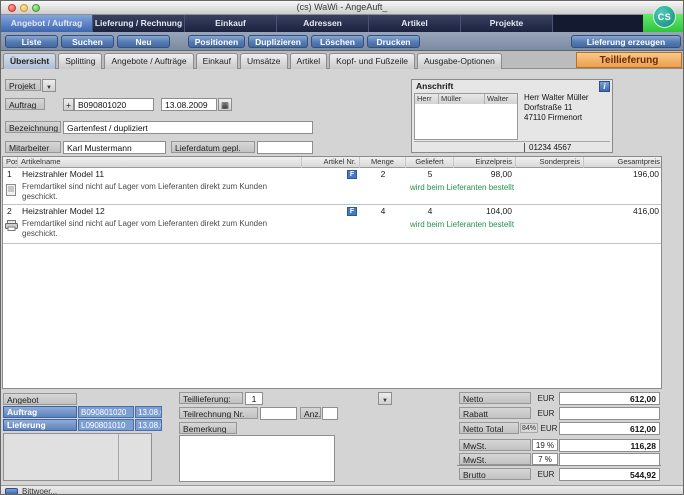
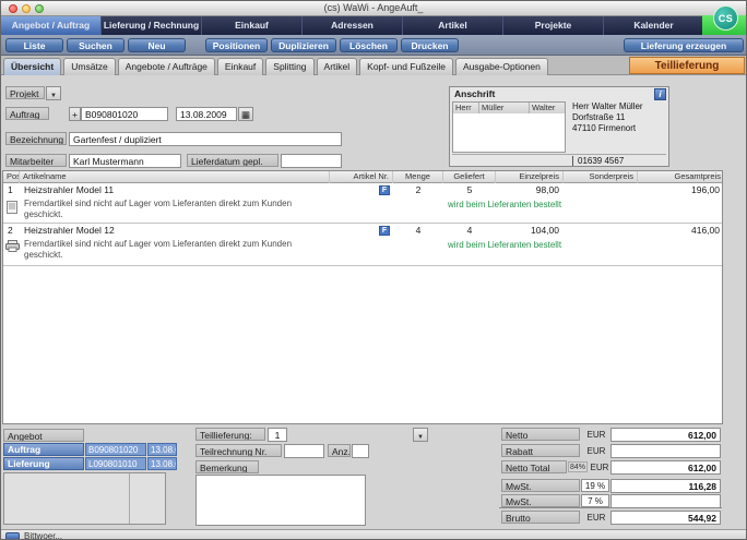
  (cs) WaWi - AngeAuft_
  CS
  Angebot / Auftrag
  Lieferung / Rechnung
  Einkauf
  Adressen
  Artikel
  Projekte
+ Kalender
  Liste
  Suchen
  Neu
  Positionen
  Duplizieren
  Löschen
  Drucken
  Lieferung erzeugen
  Übersicht
- Splitting
+ Umsätze
  Angebote / Aufträge
  Einkauf
- Umsätze
+ Splitting
  Artikel
  Kopf- und Fußzeile
  Ausgabe-Optionen
  Teillieferung
  Projekt
  Auftrag
  +
  B090801020
  13.08.2009
  ▦
  Bezeichnung
  Gartenfest / dupliziert
  Mitarbeiter
  Karl Mustermann
  Lieferdatum gepl.
  Anschrift
  i
  Herr
  Müller
  Walter
  Herr Walter Müller
  Dorfstraße 11
  47110 Firmenort
- 01234 4567
+ 01639 4567
  Pos
  Artikelname
  Artikel Nr.
  Menge
  Geliefert
  Einzelpreis
  Sonderpreis
  Gesamtpreis
  1
  Heizstrahler Model 11
  2
  5
  98,00
  196,00
  Fremdartikel sind nicht auf Lager vom Lieferanten direkt zum Kunden geschickt.
  wird beim Lieferanten bestellt
  2
  Heizstrahler Model 12
  4
  4
  104,00
  416,00
  Fremdartikel sind nicht auf Lager vom Lieferanten direkt zum Kunden geschickt.
  wird beim Lieferanten bestellt
  Angebot
  Auftrag
  B090801020
  13.08.
  Lieferung
  L090801010
  13.08.
  Teillieferung:
  1
  Teilrechnung Nr.
  Anz.
  Bemerkung
  Netto
  EUR
  612,00
  Rabatt
  EUR
  Netto Total
  EUR
  612,00
  MwSt.
  19 %
  116,28
  MwSt.
  7 %
  Brutto
  EUR
  544,92
  Bittwoer...
